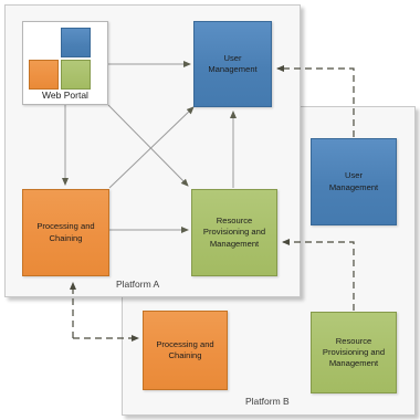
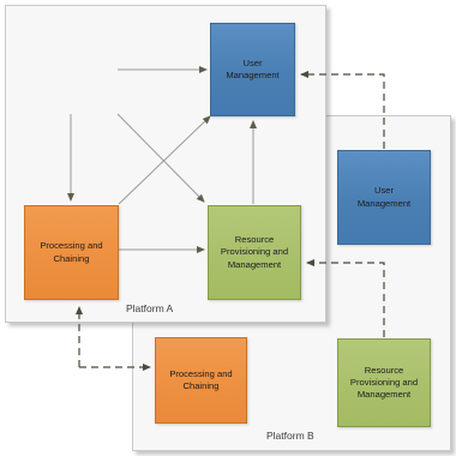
- Web Portal
  User
  Management
  Processing and
  Chaining
  Resource
  Provisioning and
  Management
  Processing and
  Chaining
  User
  Management
  Resource
  Provisioning and
  Management
  Platform A
  Platform B
